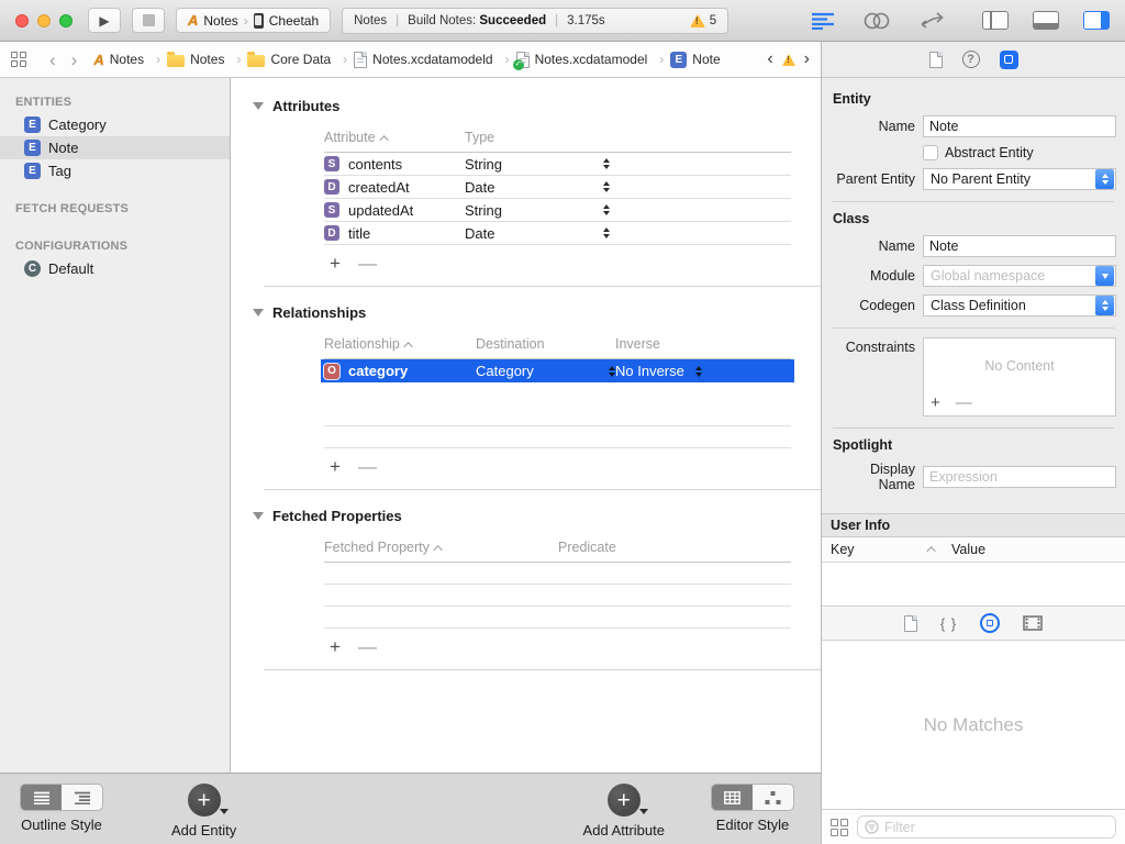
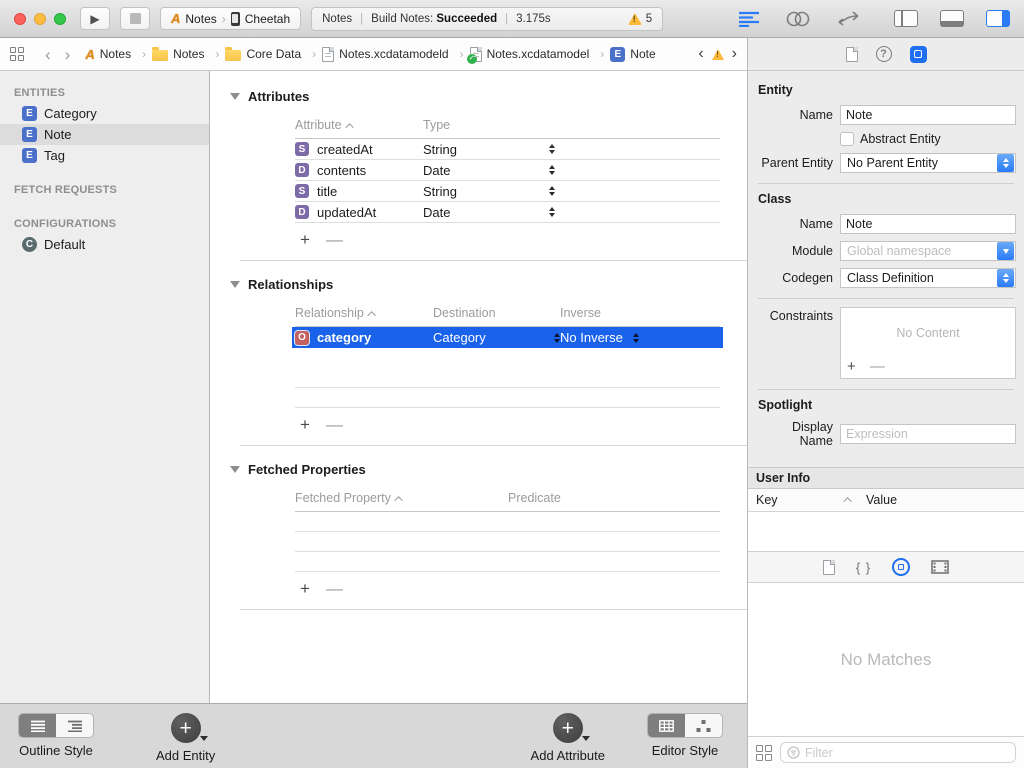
  ▶
  A
  Notes
  ›
  Cheetah
  Notes
  |
  Build Notes:
  Succeeded
  |
  3.175s
  !
  5
  ‹
  ›
  A
  Notes
  ›
  Notes
  ›
  Core Data
  ›
  Notes.xcdatamodeld
  ›
  Notes.xcdatamodel
  ›
  E
  Note
  ‹
  !
  ›
  ENTITIES
  E
  Category
  E
  Note
  E
  Tag
  FETCH REQUESTS
  CONFIGURATIONS
  C
  Default
  Attributes
  Attribute
  Type
  S
- contents
+ createdAt
  String
  D
- createdAt
+ contents
  Date
  S
- updatedAt
+ title
  String
  D
- title
+ updatedAt
  Date
  +
  —
  Relationships
  Relationship
  Destination
  Inverse
  O
  category
  Category
  No Inverse
  +
  —
  Fetched Properties
  Fetched Property
  Predicate
  +
  —
  Outline Style
  +
  Add Entity
  +
  Add Attribute
  Editor Style
  ?
  Entity
  Name
  Note
  Abstract Entity
  Parent Entity
  No Parent Entity
  Class
  Name
  Note
  Module
  Global namespace
  Codegen
  Class Definition
  Constraints
  No Content
  +
  —
  Spotlight
  Display Name
  Expression
  User Info
  Key
  Value
  { }
  No Matches
  Filter
